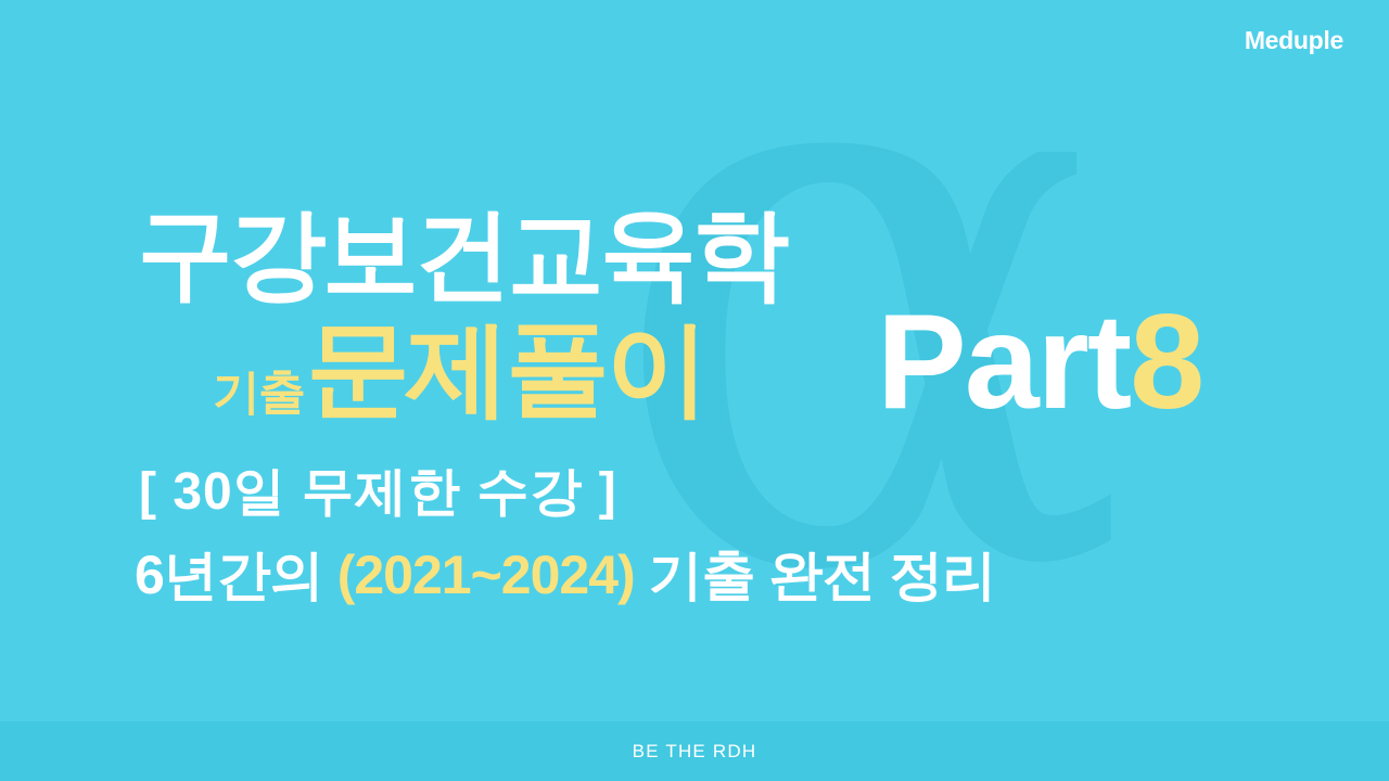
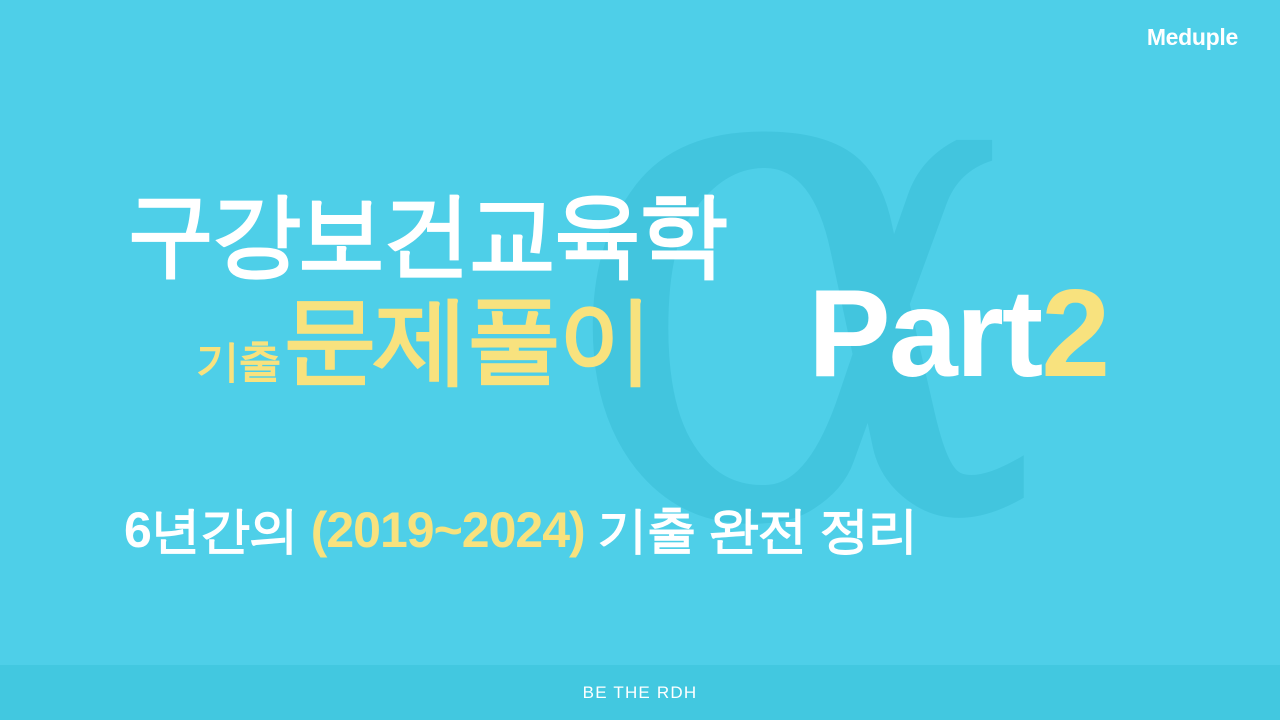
  α
  Meduple
  구강보건교육학
  기출
  문제풀이
- Part8
+ Part2
- [ 30일 무제한 수강 ]
- 6년간의 (2021~2024) 기출 완전 정리
+ 6년간의 (2019~2024) 기출 완전 정리
  BE THE RDH
